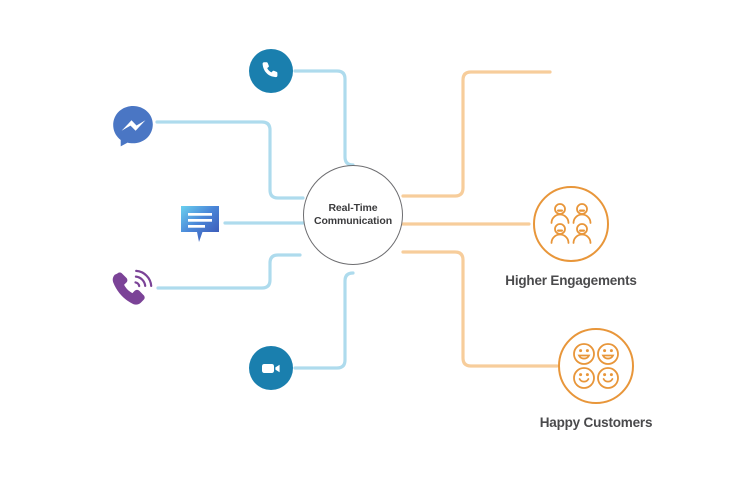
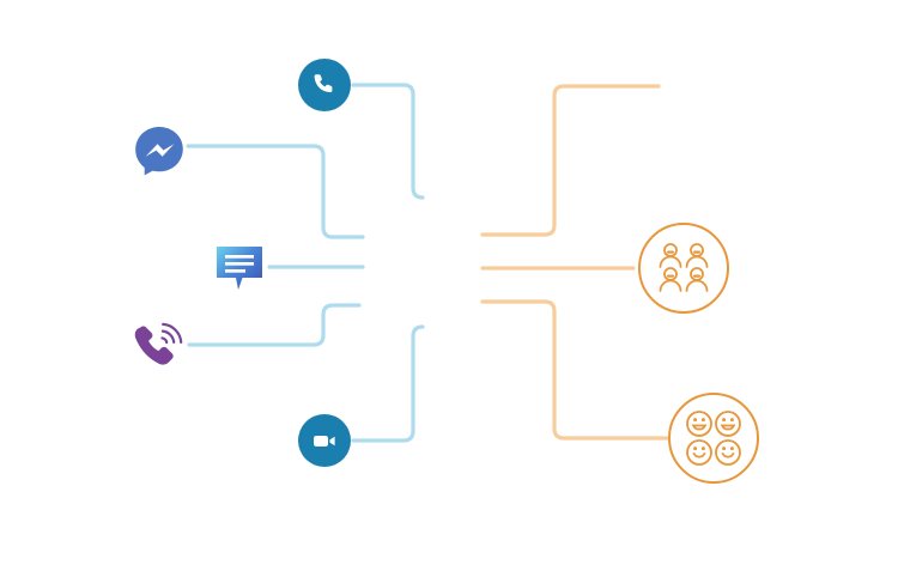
- Real-Time
- Communication
- Higher Engagements
- Happy Customers
